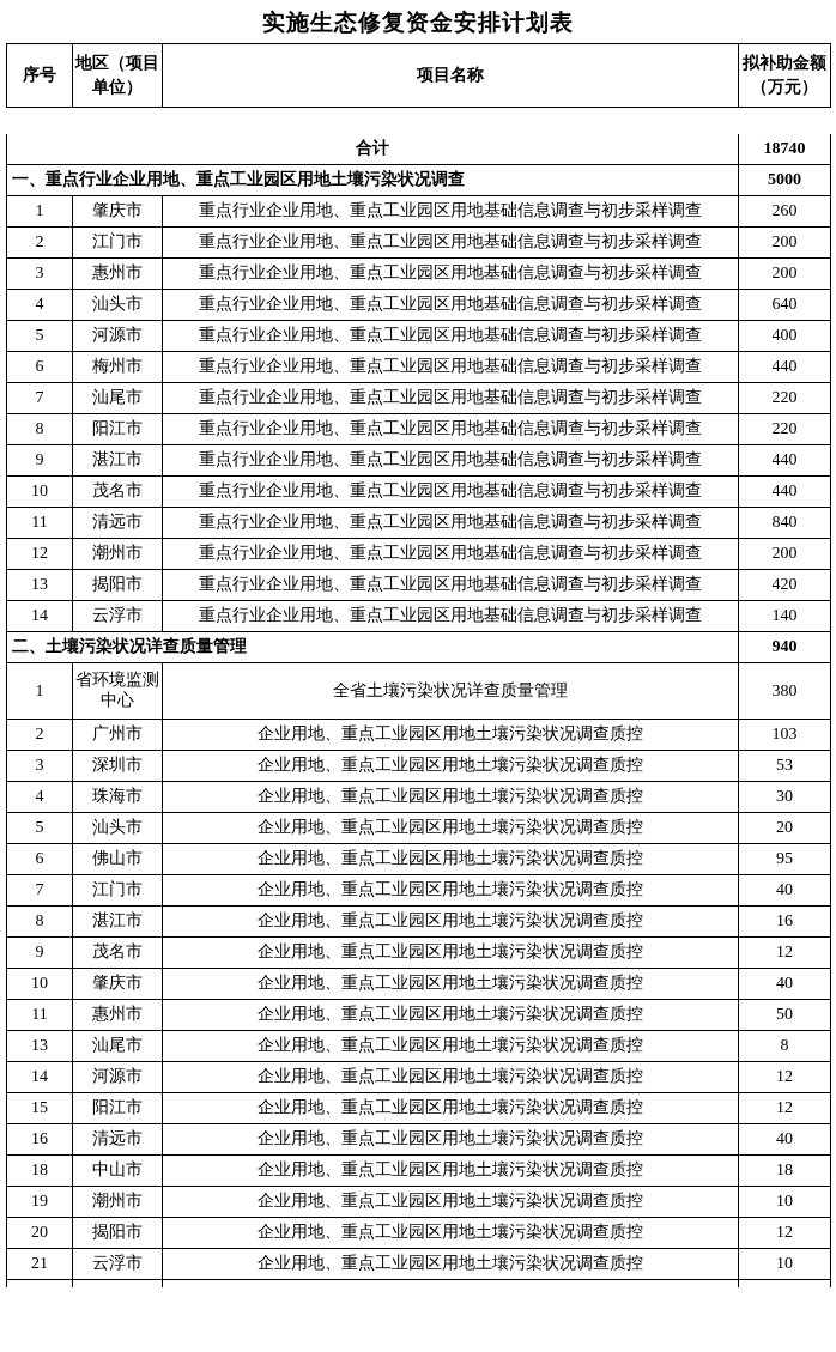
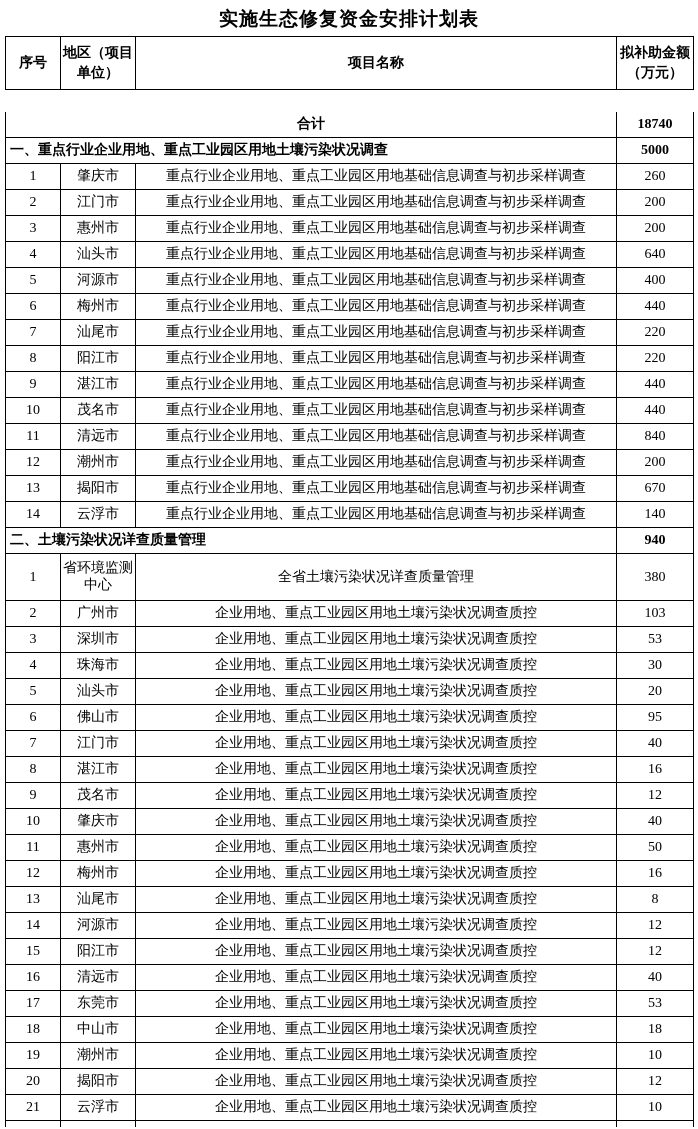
  实施生态修复资金安排计划表
  序号	地区（项目单位）	项目名称	拟补助金额（万元）
  合计	18740
  一、重点行业企业用地、重点工业园区用地土壤污染状况调查	5000
  1	肇庆市	重点行业企业用地、重点工业园区用地基础信息调查与初步采样调查	260
  2	江门市	重点行业企业用地、重点工业园区用地基础信息调查与初步采样调查	200
  3	惠州市	重点行业企业用地、重点工业园区用地基础信息调查与初步采样调查	200
  4	汕头市	重点行业企业用地、重点工业园区用地基础信息调查与初步采样调查	640
  5	河源市	重点行业企业用地、重点工业园区用地基础信息调查与初步采样调查	400
  6	梅州市	重点行业企业用地、重点工业园区用地基础信息调查与初步采样调查	440
  7	汕尾市	重点行业企业用地、重点工业园区用地基础信息调查与初步采样调查	220
  8	阳江市	重点行业企业用地、重点工业园区用地基础信息调查与初步采样调查	220
  9	湛江市	重点行业企业用地、重点工业园区用地基础信息调查与初步采样调查	440
  10	茂名市	重点行业企业用地、重点工业园区用地基础信息调查与初步采样调查	440
  11	清远市	重点行业企业用地、重点工业园区用地基础信息调查与初步采样调查	840
  12	潮州市	重点行业企业用地、重点工业园区用地基础信息调查与初步采样调查	200
- 13	揭阳市	重点行业企业用地、重点工业园区用地基础信息调查与初步采样调查	420
+ 13	揭阳市	重点行业企业用地、重点工业园区用地基础信息调查与初步采样调查	670
  14	云浮市	重点行业企业用地、重点工业园区用地基础信息调查与初步采样调查	140
  二、土壤污染状况详查质量管理	940
  1	省环境监测中心	全省土壤污染状况详查质量管理	380
  2	广州市	企业用地、重点工业园区用地土壤污染状况调查质控	103
  3	深圳市	企业用地、重点工业园区用地土壤污染状况调查质控	53
  4	珠海市	企业用地、重点工业园区用地土壤污染状况调查质控	30
  5	汕头市	企业用地、重点工业园区用地土壤污染状况调查质控	20
  6	佛山市	企业用地、重点工业园区用地土壤污染状况调查质控	95
  7	江门市	企业用地、重点工业园区用地土壤污染状况调查质控	40
  8	湛江市	企业用地、重点工业园区用地土壤污染状况调查质控	16
  9	茂名市	企业用地、重点工业园区用地土壤污染状况调查质控	12
  10	肇庆市	企业用地、重点工业园区用地土壤污染状况调查质控	40
  11	惠州市	企业用地、重点工业园区用地土壤污染状况调查质控	50
+ 12	梅州市	企业用地、重点工业园区用地土壤污染状况调查质控	16
  13	汕尾市	企业用地、重点工业园区用地土壤污染状况调查质控	8
  14	河源市	企业用地、重点工业园区用地土壤污染状况调查质控	12
  15	阳江市	企业用地、重点工业园区用地土壤污染状况调查质控	12
  16	清远市	企业用地、重点工业园区用地土壤污染状况调查质控	40
+ 17	东莞市	企业用地、重点工业园区用地土壤污染状况调查质控	53
  18	中山市	企业用地、重点工业园区用地土壤污染状况调查质控	18
  19	潮州市	企业用地、重点工业园区用地土壤污染状况调查质控	10
  20	揭阳市	企业用地、重点工业园区用地土壤污染状况调查质控	12
  21	云浮市	企业用地、重点工业园区用地土壤污染状况调查质控	10
